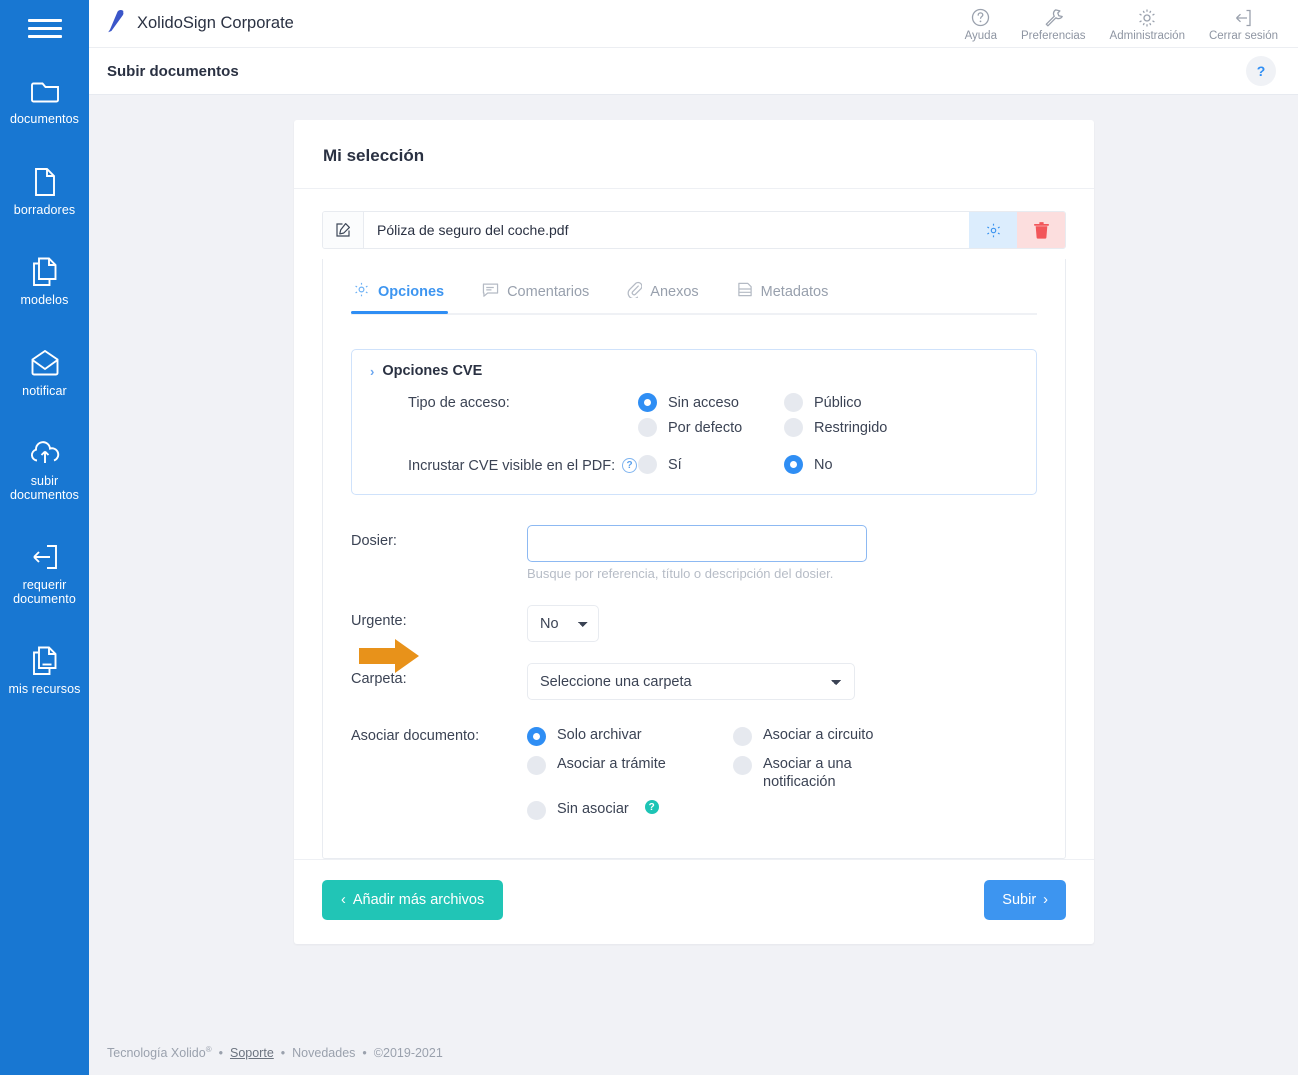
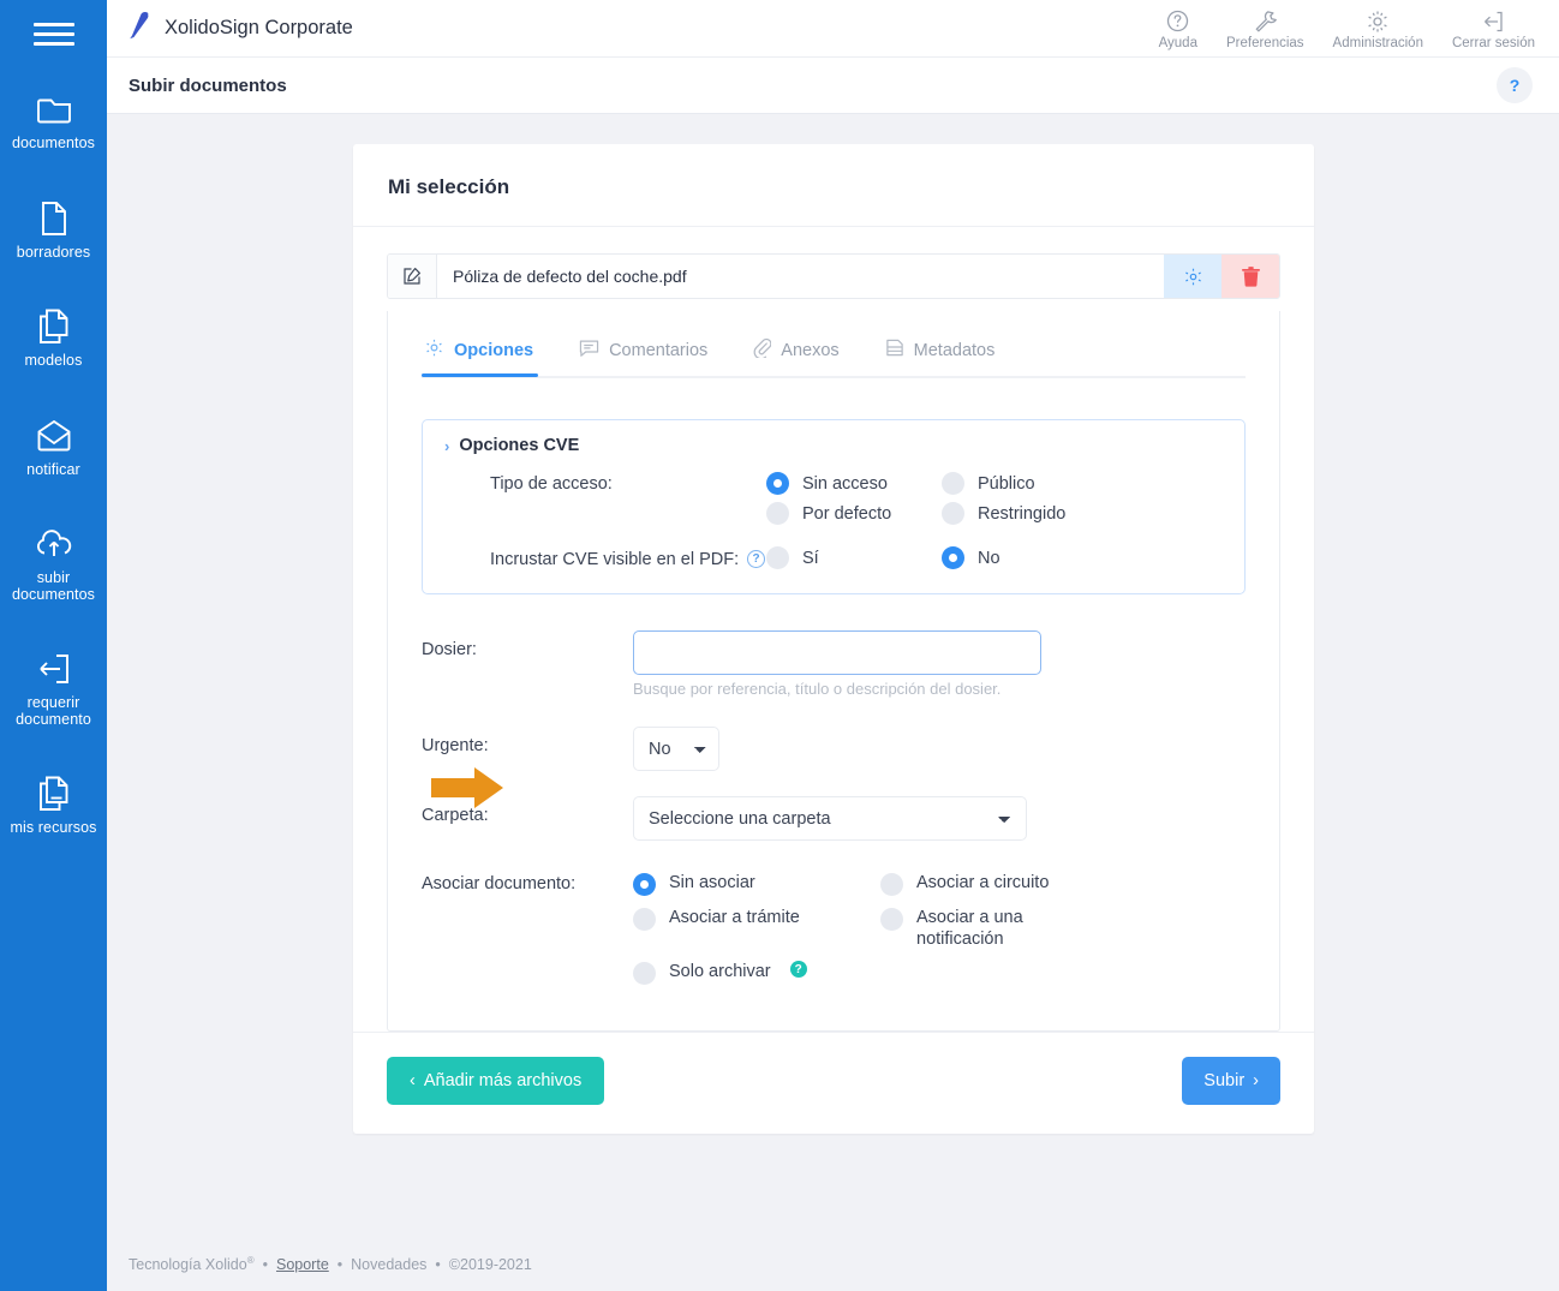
  documentos
  borradores
  modelos
  notificar
  subir
  documentos
  requerir
  documento
  mis recursos
  XolidoSign Corporate
  Ayuda
  Preferencias
  Administración
  Cerrar sesión
  Subir documentos
  ?
  Mi selección
- Póliza de seguro del coche.pdf
+ Póliza de defecto del coche.pdf
  Opciones
  Comentarios
  Anexos
  Metadatos
  ›
  Opciones CVE
  Tipo de acceso:
  Sin acceso
  Público
  Por defecto
  Restringido
  Incrustar CVE visible en el PDF:
  ?
  Sí
  No
  Dosier:
  Busque por referencia, título o descripción del dosier.
  Urgente:
  No
  Carpeta:
  Seleccione una carpeta
  Asociar documento:
- Solo archivar
+ Sin asociar
  Asociar a circuito
  Asociar a trámite
  Asociar a una notificación
- Sin asociar
+ Solo archivar
  ?
  ‹
  Añadir más archivos
  Subir
  ›
  Tecnología Xolido®
  •
  Soporte
  •
  Novedades
  •
  ©2019-2021
